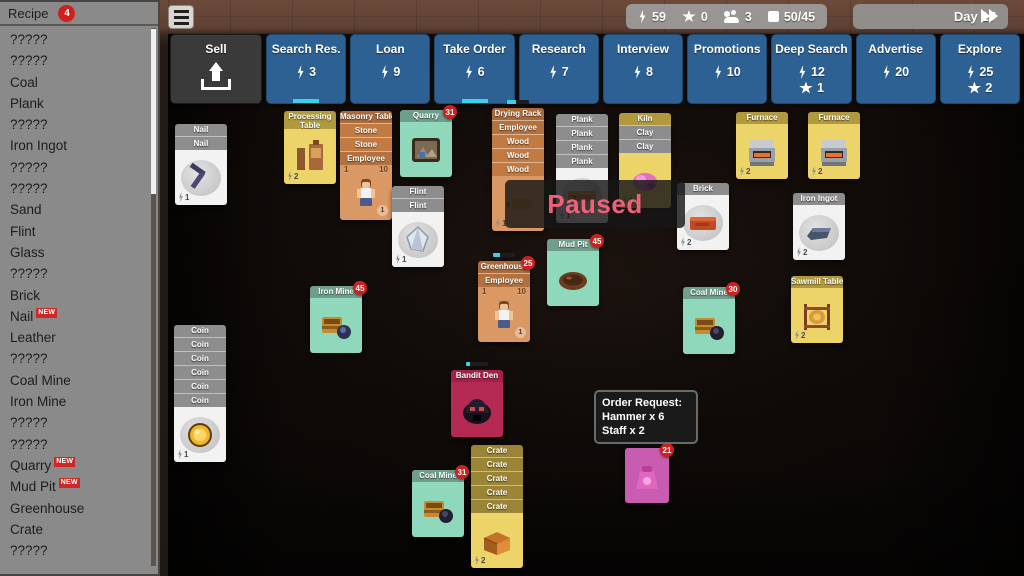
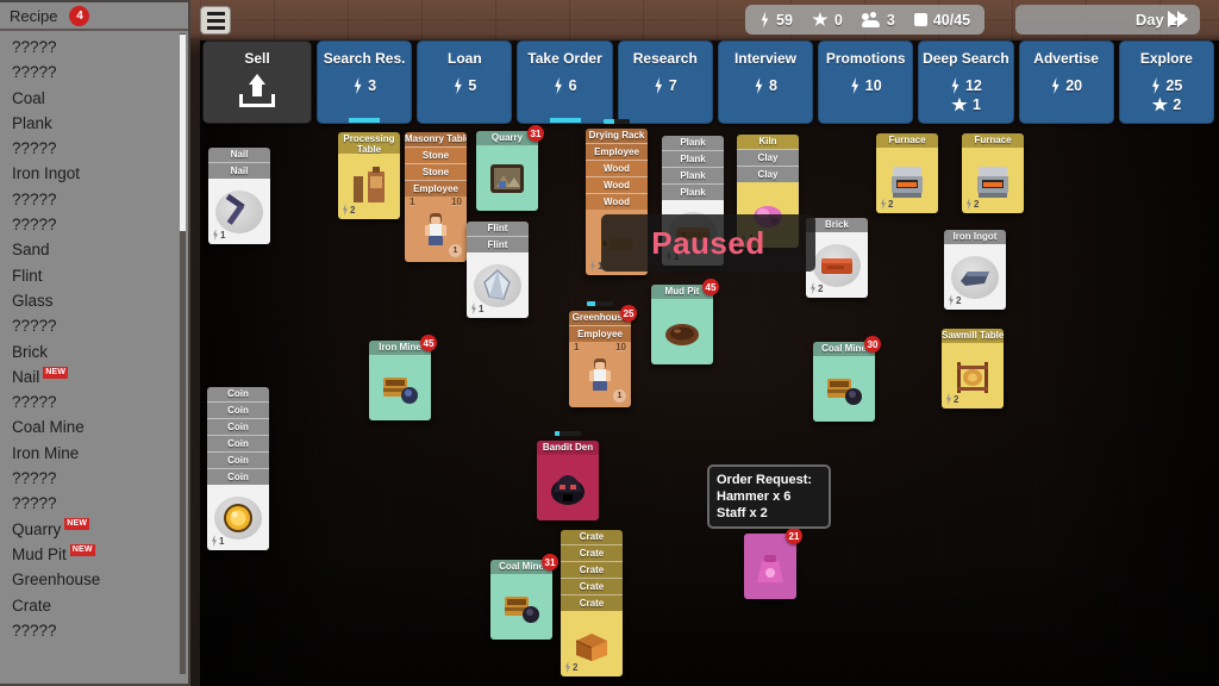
  Recipe
  4
  ?????
  ?????
  Coal
  Plank
  ?????
  Iron Ingot
  ?????
  ?????
  Sand
  Flint
  Glass
  ?????
  Brick
  Nail
- Leather
  ?????
  Coal Mine
  Iron Mine
  ?????
  ?????
  Quarry
  Mud Pit
  Greenhouse
  Crate
  ?????
  59
  0
  3
- 50/45
+ 40/45
  Day 17
  Sell
  Search Res.
  3
  Loan
- 9
+ 5
  Take Order
  6
  Research
  7
  Interview
  8
  Promotions
  10
  Deep Search
  12
  1
  Advertise
  20
  Explore
  25
  2
  Nail
  Nail
  1
  Processing Table
  2
  Masonry Tabl
  Stone
  Stone
  Employee
  1
  10
  31
  Quarry
  Drying Rack
  Employee
  Wood
  Wood
  Wood
  1
  Plank
  Plank
  Plank
  Plank
  1
  Kiln
  Clay
  Clay
  1
  Furnace
  2
  Furnace
  2
  Flint
  Flint
  1
  Brick
  2
  Iron Ingot
  2
  45
  Mud Pit
  25
  Greenhous
  Employee
  1
  10
  45
  Iron Mine
  30
  Coal Mine
  Sawmill Table
  2
  Coin
  Coin
  Coin
  Coin
  Coin
  Coin
  1
  Bandit Den
  31
  Coal Mine
  Crate
  Crate
  Crate
  Crate
  Crate
  2
  21
  Paused
  Order Request:
  Hammer x 6
  Staff x 2
